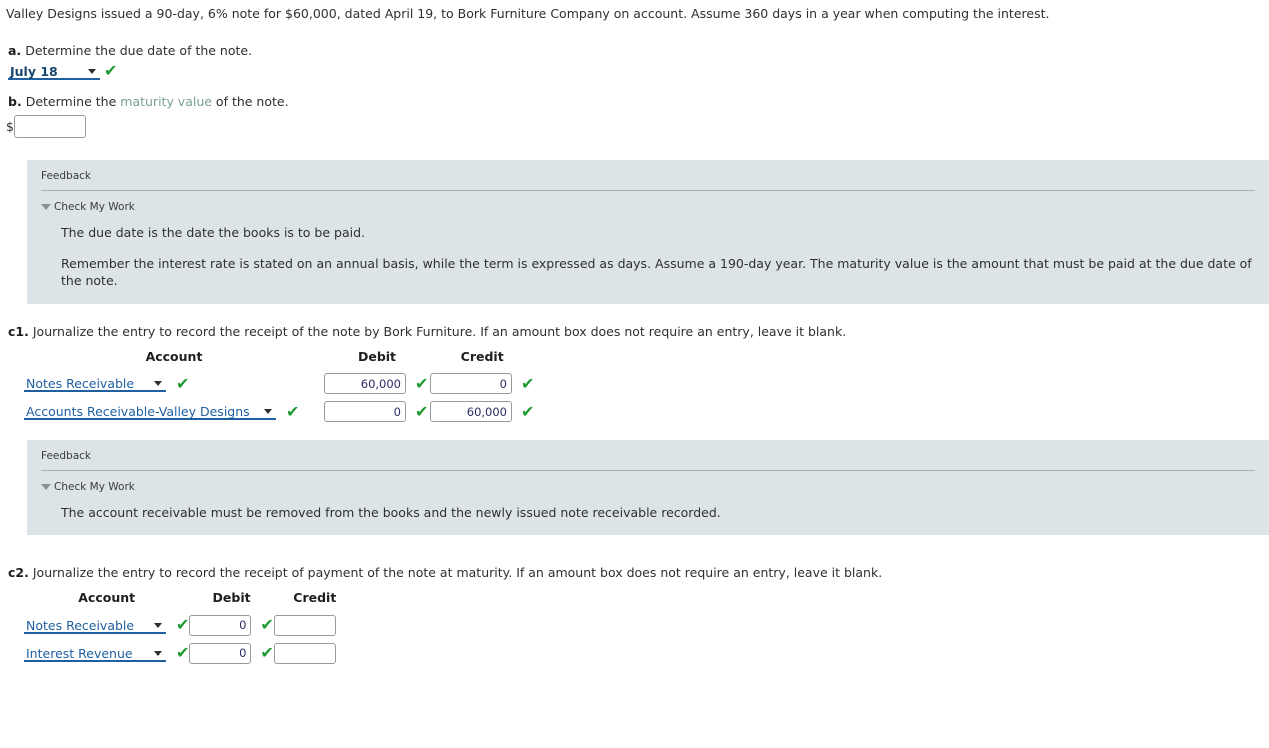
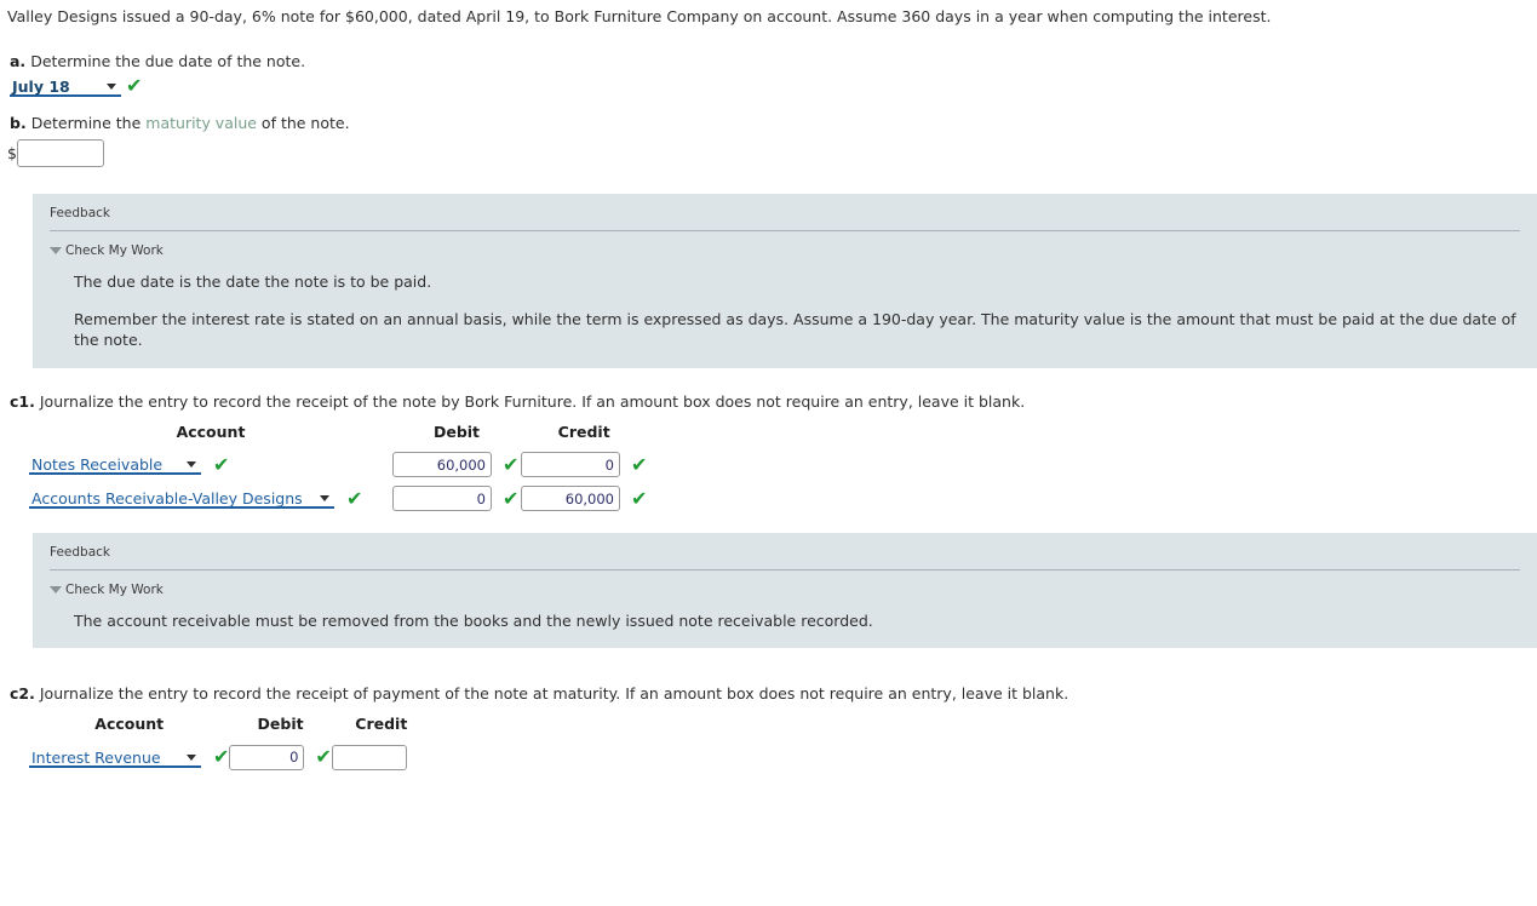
  Valley Designs issued a 90-day, 6% note for $60,000, dated April 19, to Bork Furniture Company on account. Assume 360 days in a year when computing the interest.
  a. Determine the due date of the note.
  July 18 ✔
  b. Determine the maturity value of the note.
  $
  Feedback
  Check My Work
- The due date is the date the books is to be paid.
+ The due date is the date the note is to be paid.
  Remember the interest rate is stated on an annual basis, while the term is expressed as days. Assume a 190-day year. The maturity value is the amount that must be paid at the due date of the note.
  c1. Journalize the entry to record the receipt of the note by Bork Furniture. If an amount box does not require an entry, leave it blank.
  Account	Debit	Credit
  Notes Receivable ✔	60,000 ✔	0 ✔
  Accounts Receivable-Valley Designs ✔	0 ✔	60,000 ✔
  Feedback
  Check My Work
  The account receivable must be removed from the books and the newly issued note receivable recorded.
  c2. Journalize the entry to record the receipt of payment of the note at maturity. If an amount box does not require an entry, leave it blank.
  Account	Debit	Credit
- Notes Receivable ✔	0 ✔
  Interest Revenue ✔	0 ✔
